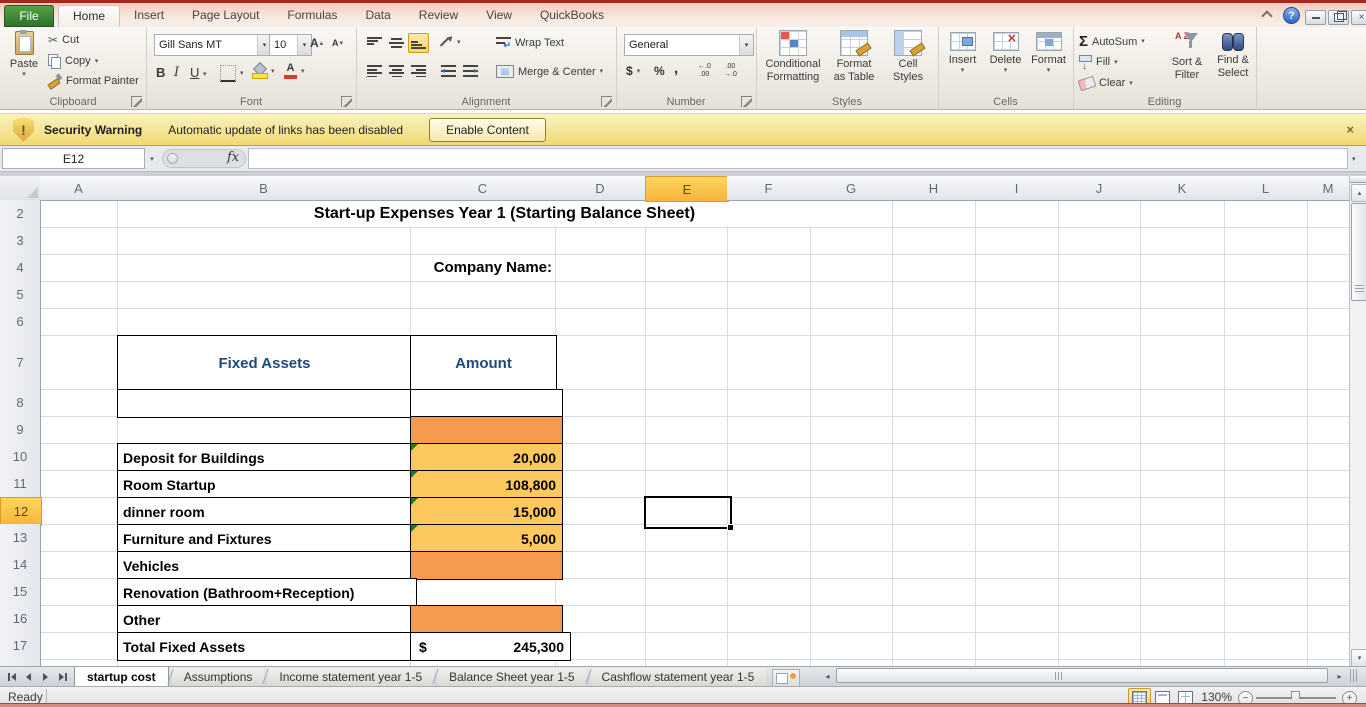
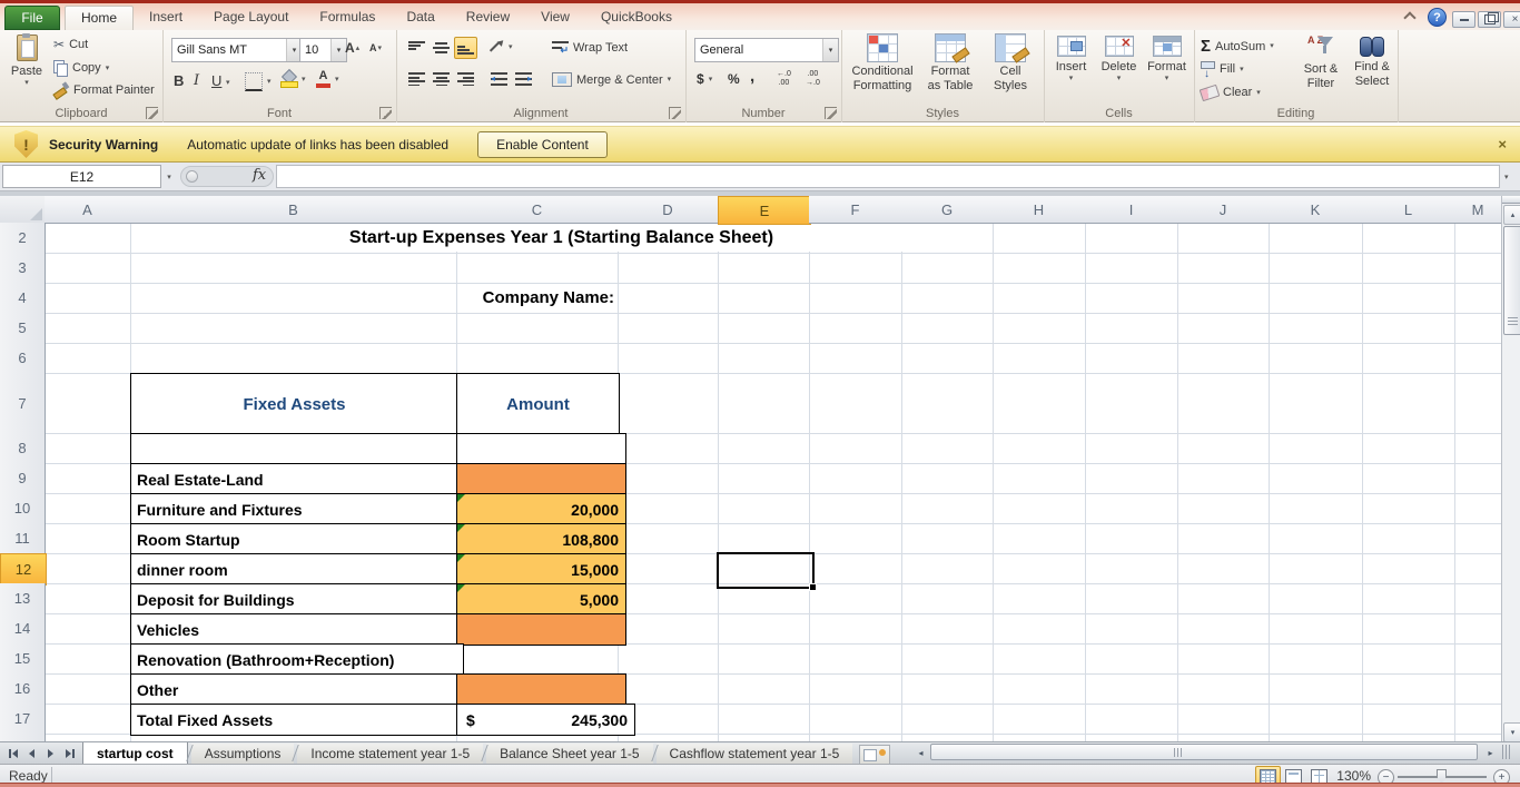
  File
  Home
  Insert
  Page Layout
  Formulas
  Data
  Review
  View
  QuickBooks
  ?
  ×
  Paste
  ✂
  Cut
  Copy
  Format Painter
  Clipboard
  Gill Sans MT
  10
  A
  A
  B
  I
  U
  A
  Font
  ◂
  ▸
  ↵
  Wrap Text
  Merge & Center
  Alignment
  General
  $
  %
  ,
  Number
  Conditional
  Formatting
  Format
  as Table
  Cell
  Styles
  Styles
  Insert
  Delete
  Format
  Cells
  Σ
  AutoSum
  ↓
  Fill
  Clear
  Sort &
  Filter
  Find &
  Select
  Editing
  !
  Security Warning
  Automatic update of links has been disabled
  Enable Content
  ×
  E12
  fx
  Start-up Expenses Year 1 (Starting Balance Sheet)
  Company Name:
  A
  B
  C
  D
  E
  F
  G
  H
  I
  J
  K
  L
  M
  2
  3
  4
  5
  6
  7
  8
  9
  10
  11
  12
  13
  14
  15
  16
  17
  Fixed Assets
  Amount
+ Real Estate-Land
- Deposit for Buildings
+ Furniture and Fixtures
  20,000
  Room Startup
  108,800
  dinner room
  15,000
- Furniture and Fixtures
+ Deposit for Buildings
  5,000
  Vehicles
  Renovation (Bathroom+Reception)
  Other
  Total Fixed Assets
  $
  245,300
  startup cost
  Assumptions
  Income statement year 1-5
  Balance Sheet year 1-5
  Cashflow statement year 1-5
  ◂
  ▸
  Ready
  130%
  −
  +
